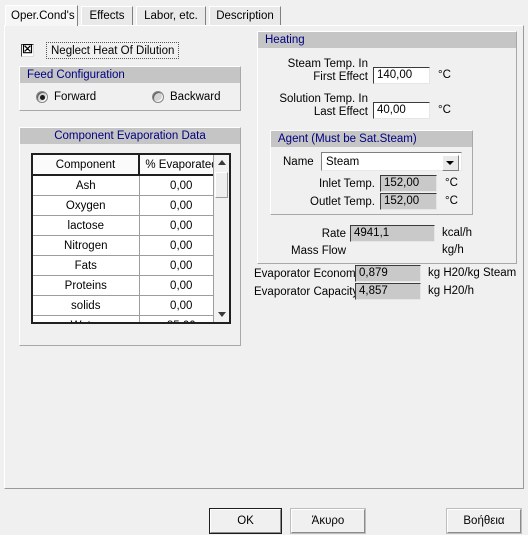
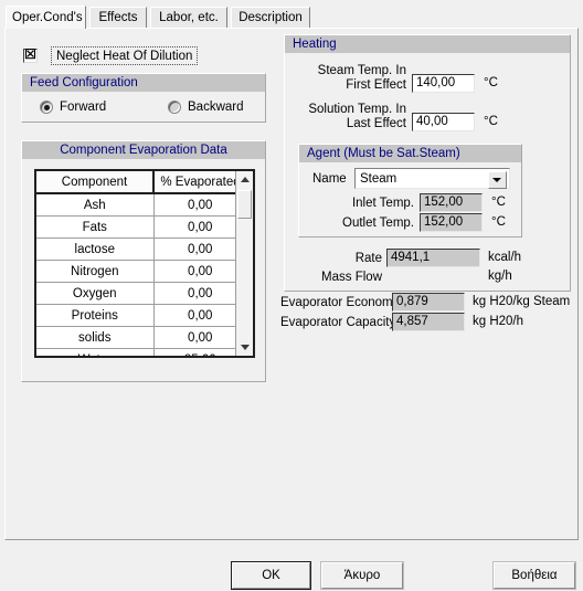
  Oper.Cond's
  Effects
  Labor, etc.
  Description
  ☒
  Neglect Heat Of Dilution
  Feed Configuration
  Forward
  Backward
  Component Evaporation Data
  Component	% Evaporate
  Ash	0,00
- Oxygen	0,00
+ Fats	0,00
  lactose	0,00
  Nitrogen	0,00
- Fats	0,00
+ Oxygen	0,00
  Proteins	0,00
  solids	0,00
  Heating
  Steam Temp. In
  First Effect
  140,00
  °C
  Solution Temp. In
  Last Effect
  40,00
  °C
  Agent (Must be Sat.Steam)
  Name
  Steam
  Inlet Temp.
  152,00
  °C
  Outlet Temp.
  152,00
  °C
  Rate
  4941,1
  kcal/h
  Mass Flow
  kg/h
  Evaporator Econom
  0,879
  kg H20/kg Steam
  Evaporator Capacit
  4,857
  kg H20/h
  OK
  Άκυρο
  Βοήθεια
